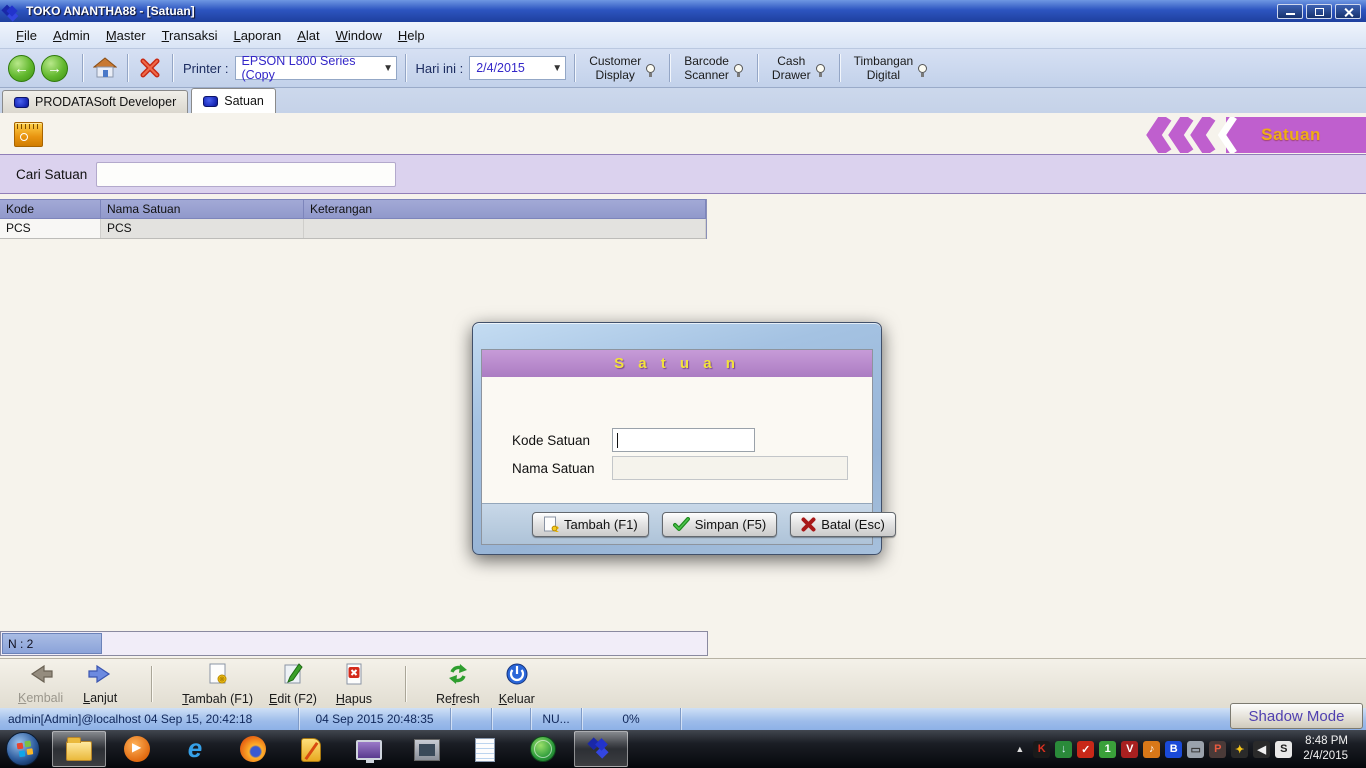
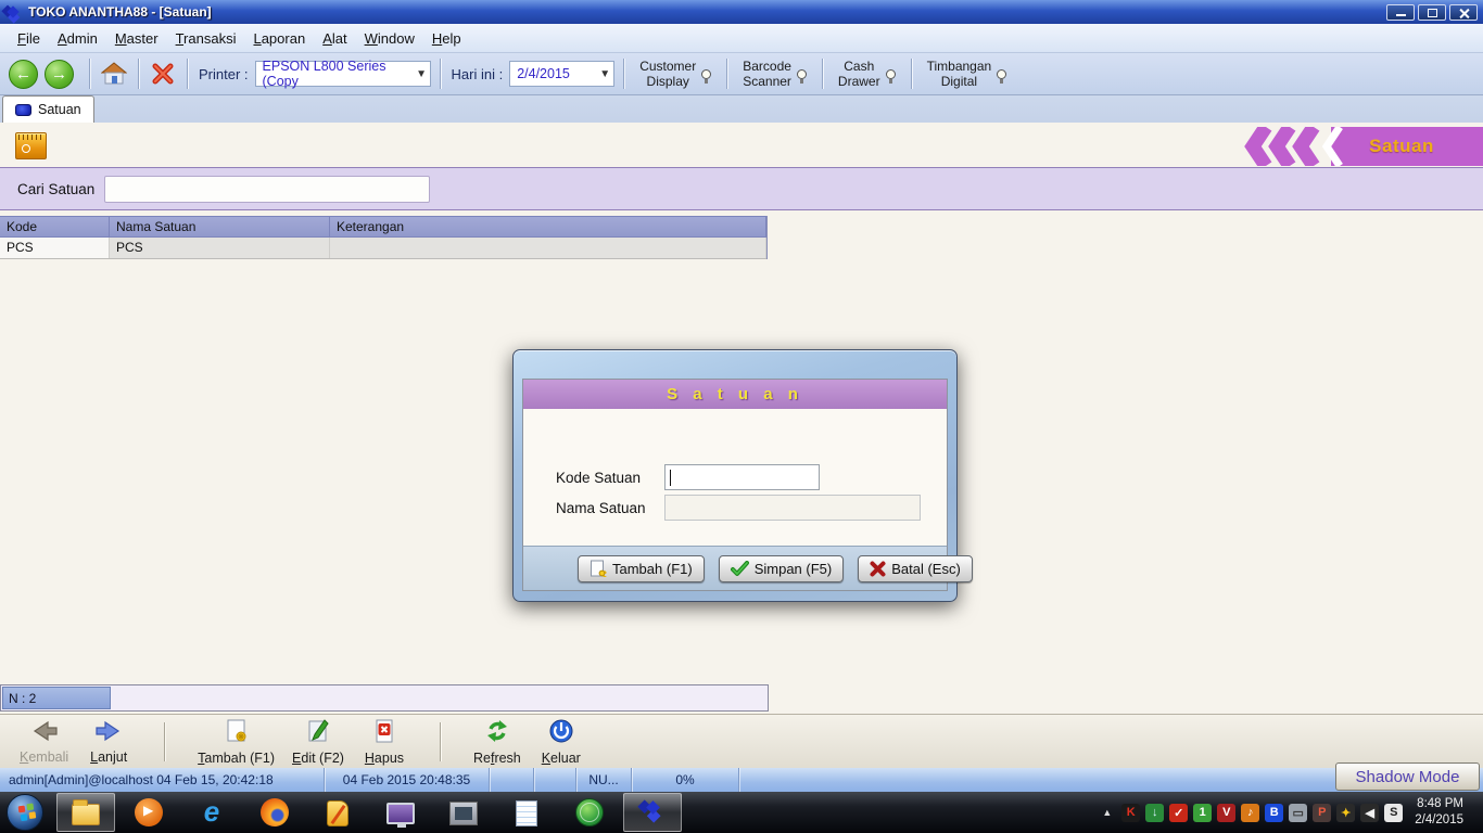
  TOKO ANANTHA88 - [Satuan]
  File
  Admin
  Master
  Transaksi
  Laporan
  Alat
  Window
  Help
  ←
  →
  Printer :
  EPSON L800 Series (Copy
  ▼
  Hari ini :
  2/4/2015
  ▼
  Customer
  Display
  Barcode
  Scanner
  Cash
  Drawer
  Timbangan
  Digital
- PRODATASoft Developer
  Satuan
  Satuan
  Cari Satuan
  Kode
  Nama Satuan
  Keterangan
  PCS
  PCS
  N : 2
  Kembali
  Lanjut
  Tambah (F1)
  Edit (F2)
  Hapus
  Refresh
  Keluar
- admin[Admin]@localhost 04 Sep 15, 20:42:18
+ admin[Admin]@localhost 04 Feb 15, 20:42:18
- 04 Sep 2015 20:48:35
+ 04 Feb 2015 20:48:35
  NU...
  0%
  Shadow Mode
  e
  ▲
  K
  ↓
  ✓
  1
  V
  ♪
  B
  ▭
  P
  ✦
  ◀
  S
  8:48 PM
  2/4/2015
  S a t u a n
  Kode Satuan
  Nama Satuan
  Tambah (F1)
  Simpan (F5)
  Batal (Esc)
